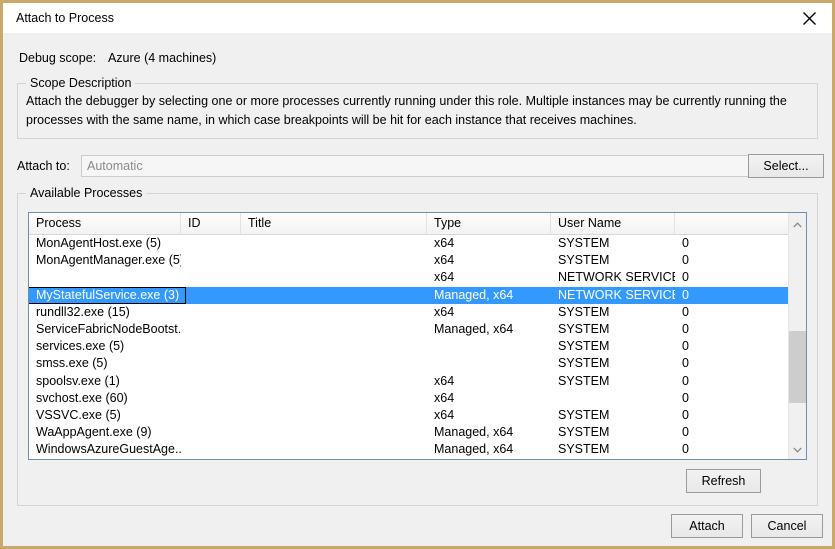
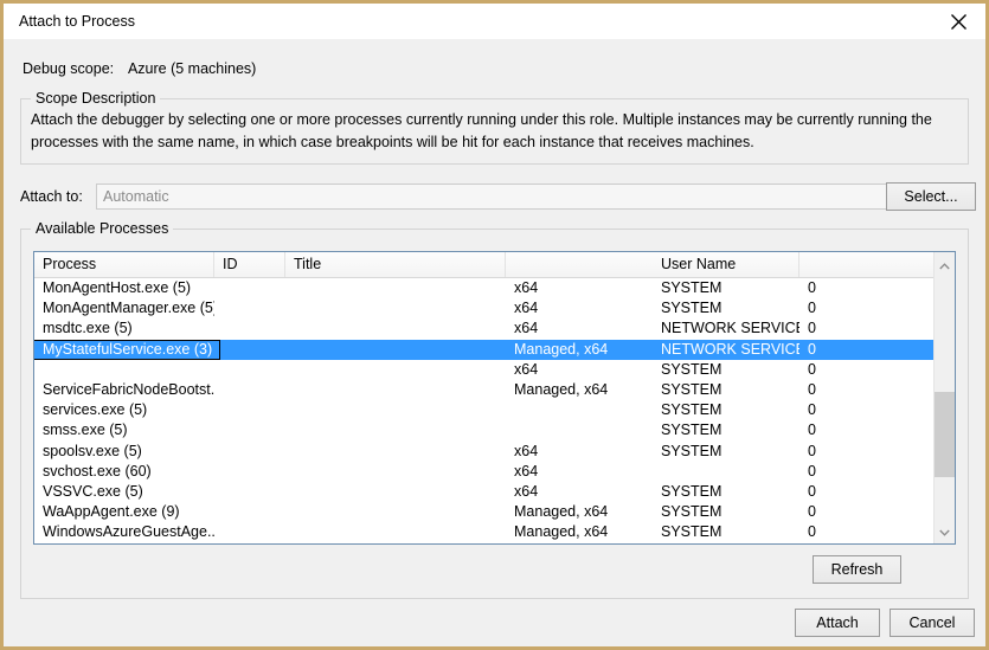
  Attach to Process
- Debug scope: Azure (4 machines)
+ Debug scope: Azure (5 machines)
  Scope Description
  Attach the debugger by selecting one or more processes currently running under this role. Multiple instances may be currently running the processes with the same name, in which case breakpoints will be hit for each instance that receives machines.
  Attach to:
  Automatic
  Select...
  Available Processes
  Process
  ID
  Title
- Type
  User Name
  MonAgentHost.exe (5)
  x64
  SYSTEM
  0
  MonAgentManager.exe (5
  x64
  SYSTEM
  0
+ msdtc.exe (5)
  x64
  NETWORK SERVIC
  0
  MyStatefulService.exe (3)
  Managed, x64
  NETWORK SERVIC
  0
- rundll32.exe (15)
  x64
  SYSTEM
  0
  ServiceFabricNodeBootst.
  Managed, x64
  SYSTEM
  0
  services.exe (5)
  SYSTEM
  0
  smss.exe (5)
  SYSTEM
  0
- spoolsv.exe (1)
+ spoolsv.exe (5)
  x64
  SYSTEM
  0
  svchost.exe (60)
  x64
  0
  VSSVC.exe (5)
  x64
  SYSTEM
  0
  WaAppAgent.exe (9)
  Managed, x64
  SYSTEM
  0
  WindowsAzureGuestAge..
  Managed, x64
  SYSTEM
  0
  Refresh
  Attach
  Cancel
